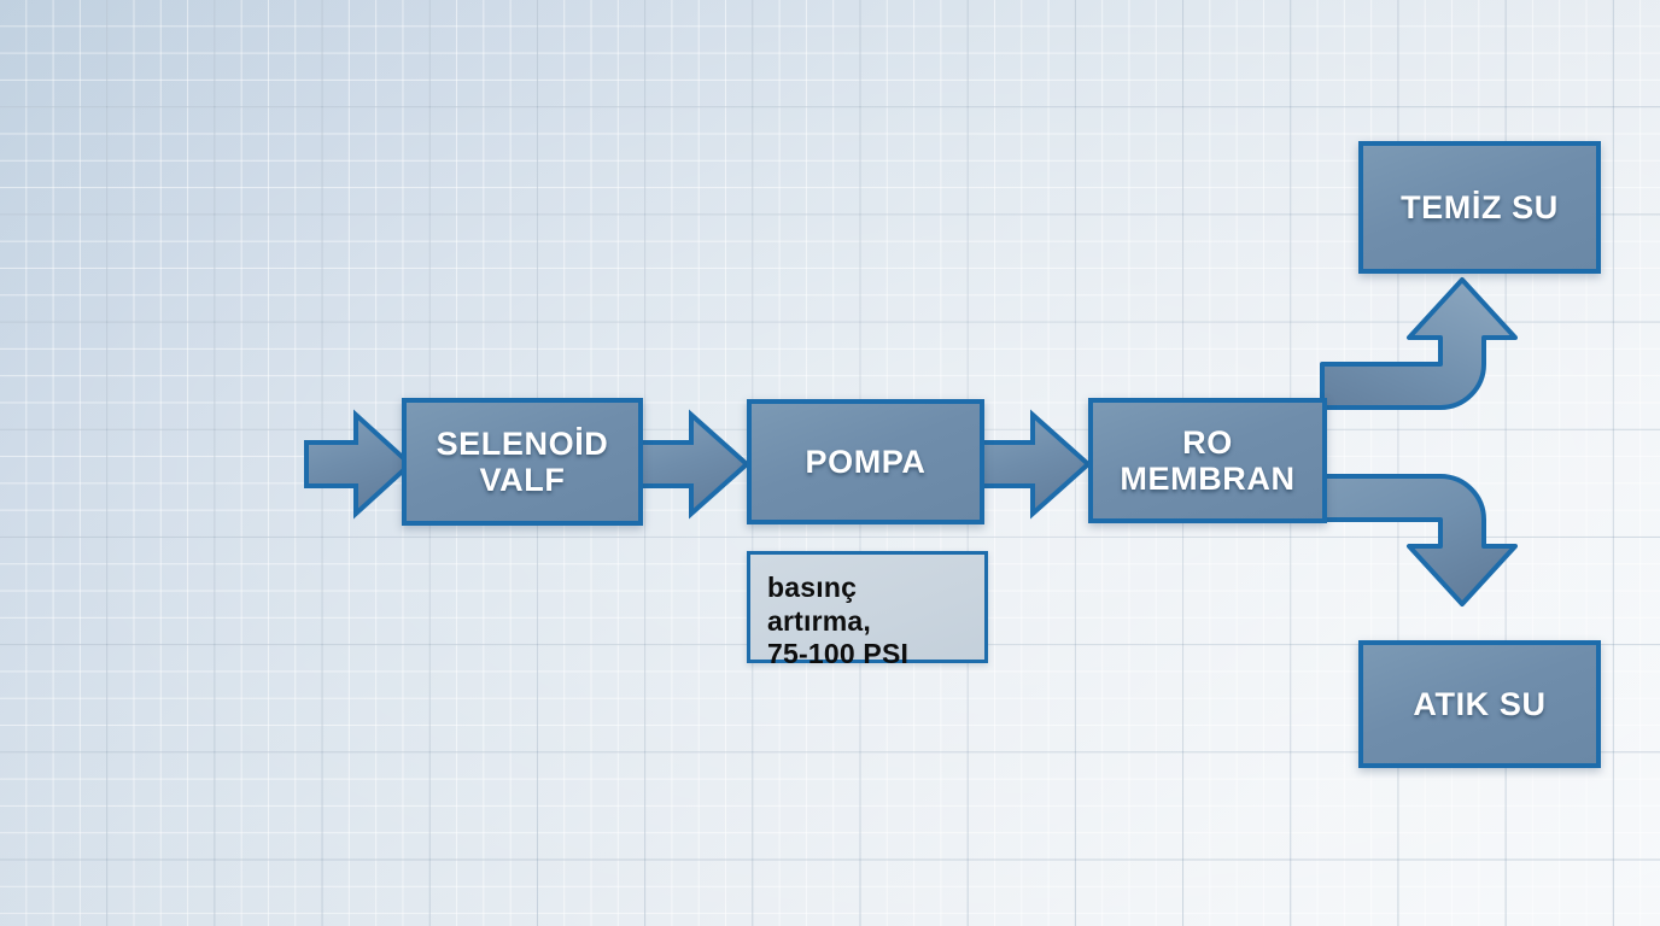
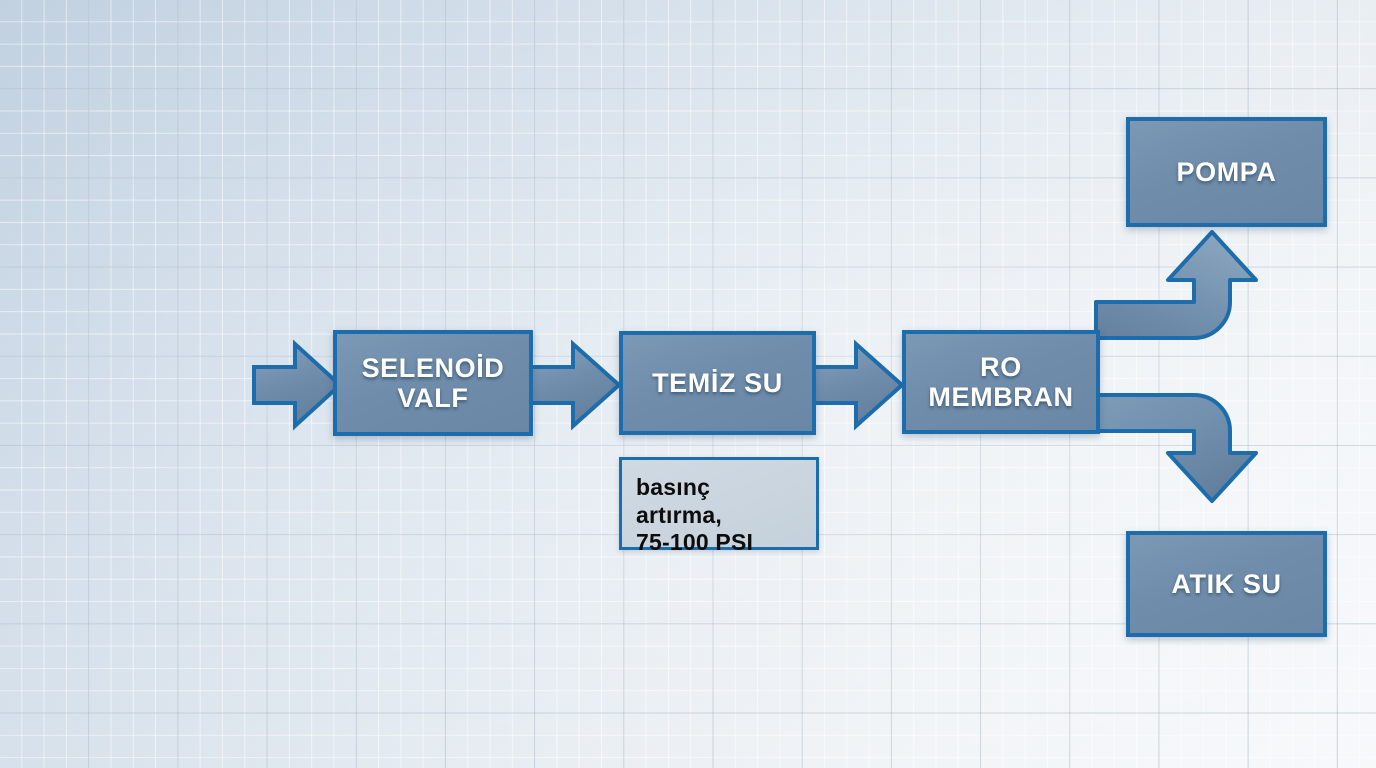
  SELENOİD
  VALF
- POMPA
+ TEMİZ SU
  RO
  MEMBRAN
- TEMİZ SU
+ POMPA
  ATIK SU
  basınç artırma,
  75-100 PSI
